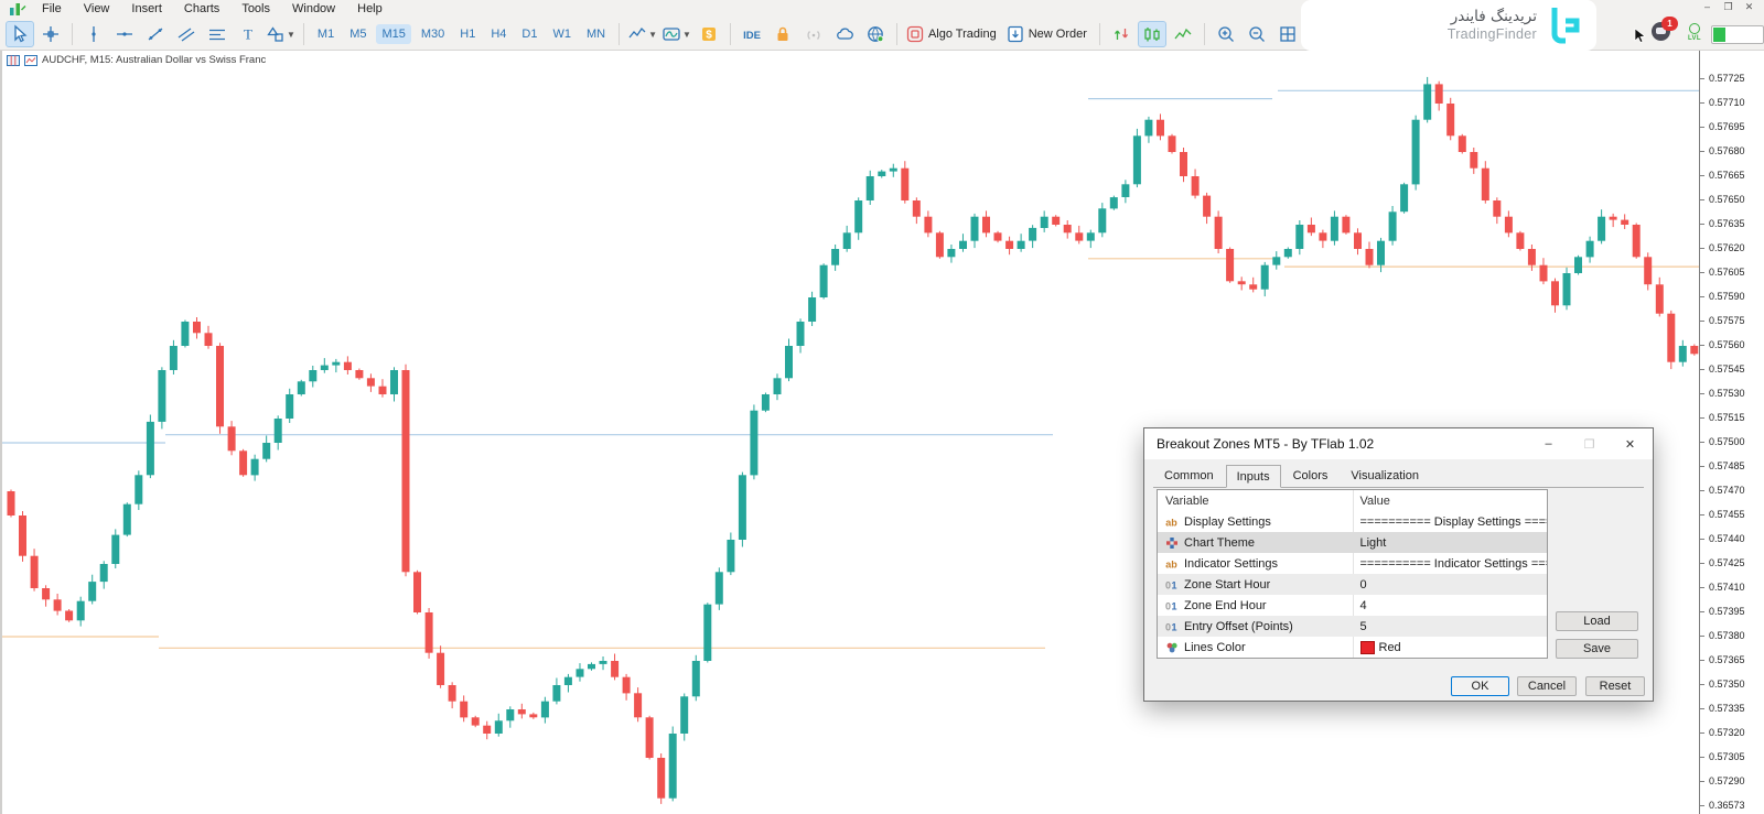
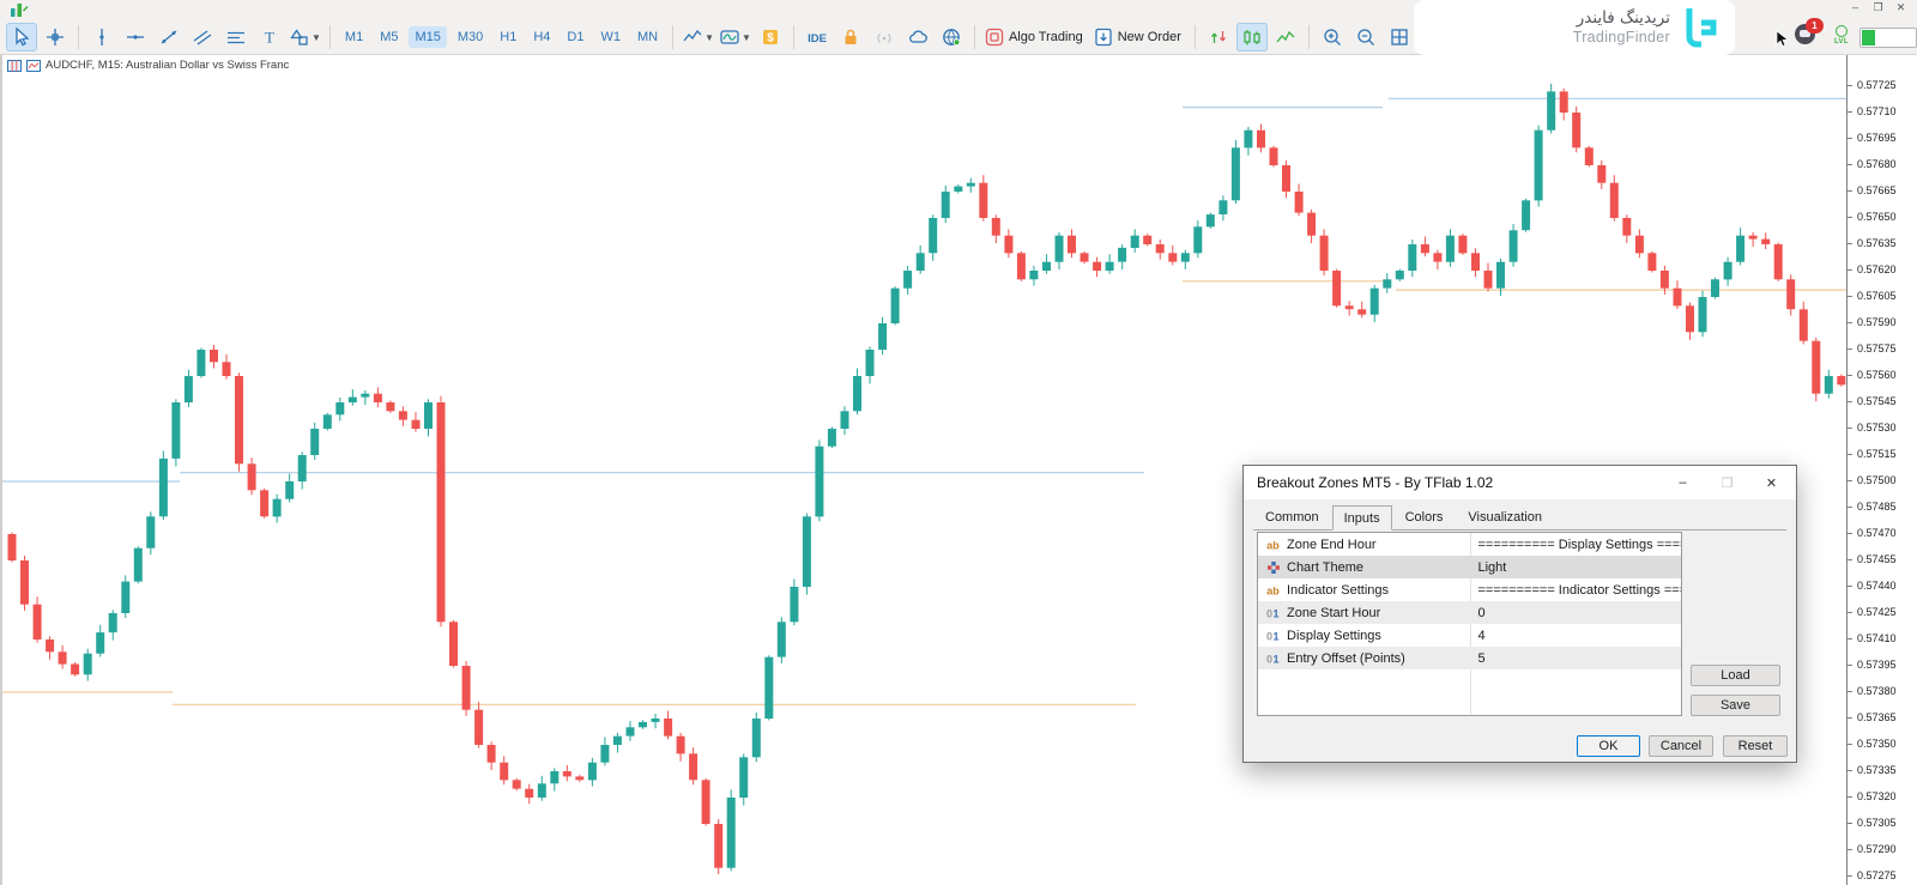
- File
- View
- Insert
- Charts
- Tools
- Window
- Help
  –
  ❐
  ✕
  T
  ▼
  M1
  M5
  M15
  M30
  H1
  H4
  D1
  W1
  MN
  ▼
  ▼
  $
  IDE
  Algo Trading
  New Order
  AUDCHF, M15: Australian Dollar vs Swiss Franc
  0.57725
  0.57710
  0.57695
  0.57680
  0.57665
  0.57650
  0.57635
  0.57620
  0.57605
  0.57590
  0.57575
  0.57560
  0.57545
  0.57530
  0.57515
  0.57500
  0.57485
  0.57470
  0.57455
  0.57440
  0.57425
  0.57410
  0.57395
  0.57380
  0.57365
  0.57350
  0.57335
  0.57320
  0.57305
  0.57290
- 0.36573
+ 0.57275
  تریدینگ فایندر
  TradingFinder
  1
  Breakout Zones MT5 - By TFlab 1.02
  –
  ❐
  ✕
  Common
  Inputs
  Colors
  Visualization
- Variable
- Value
  ab
- Display Settings
+ Zone End Hour
  ========== Display Settings ===
  Chart Theme
  Light
  ab
  Indicator Settings
  ========== Indicator Settings ==
  0
  1
  Zone Start Hour
  0
  0
  1
- Zone End Hour
+ Display Settings
  4
  0
  1
  Entry Offset (Points)
  5
- Lines Color
- Red
  Load
  Save
  OK
  Cancel
  Reset
